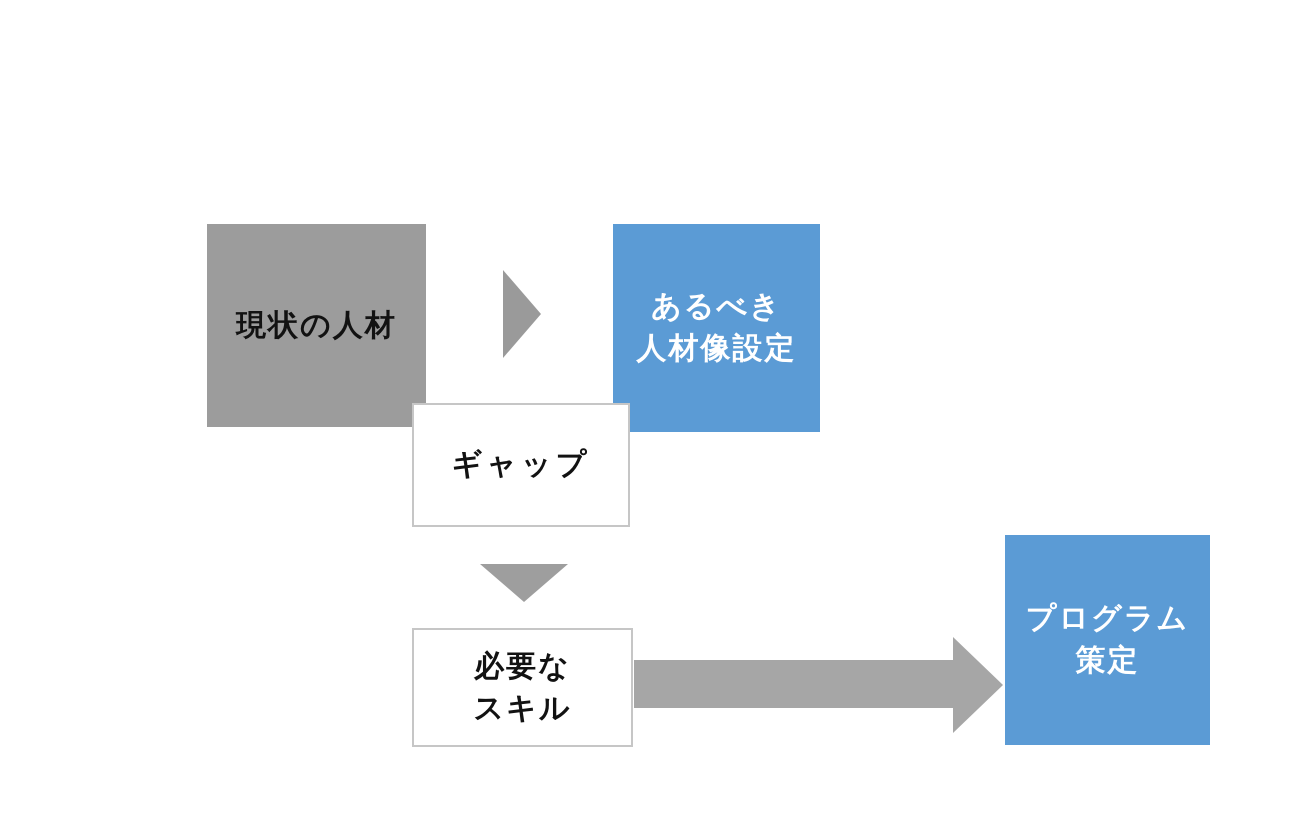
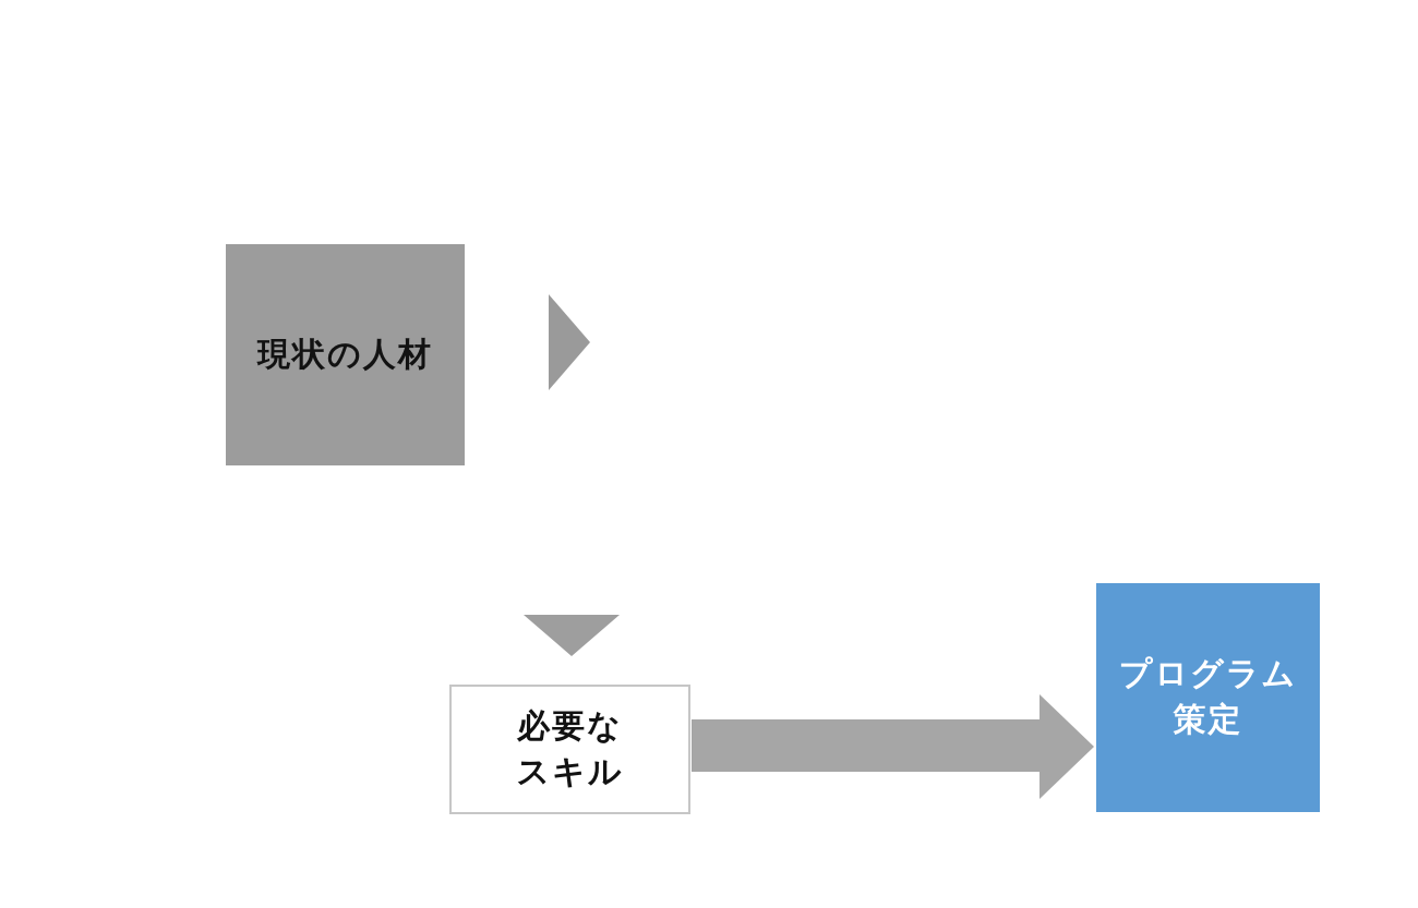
  現状の人材
- あるべき
- 人材像設定
- ギャップ
  必要な
  スキル
  プログラム
  策定
